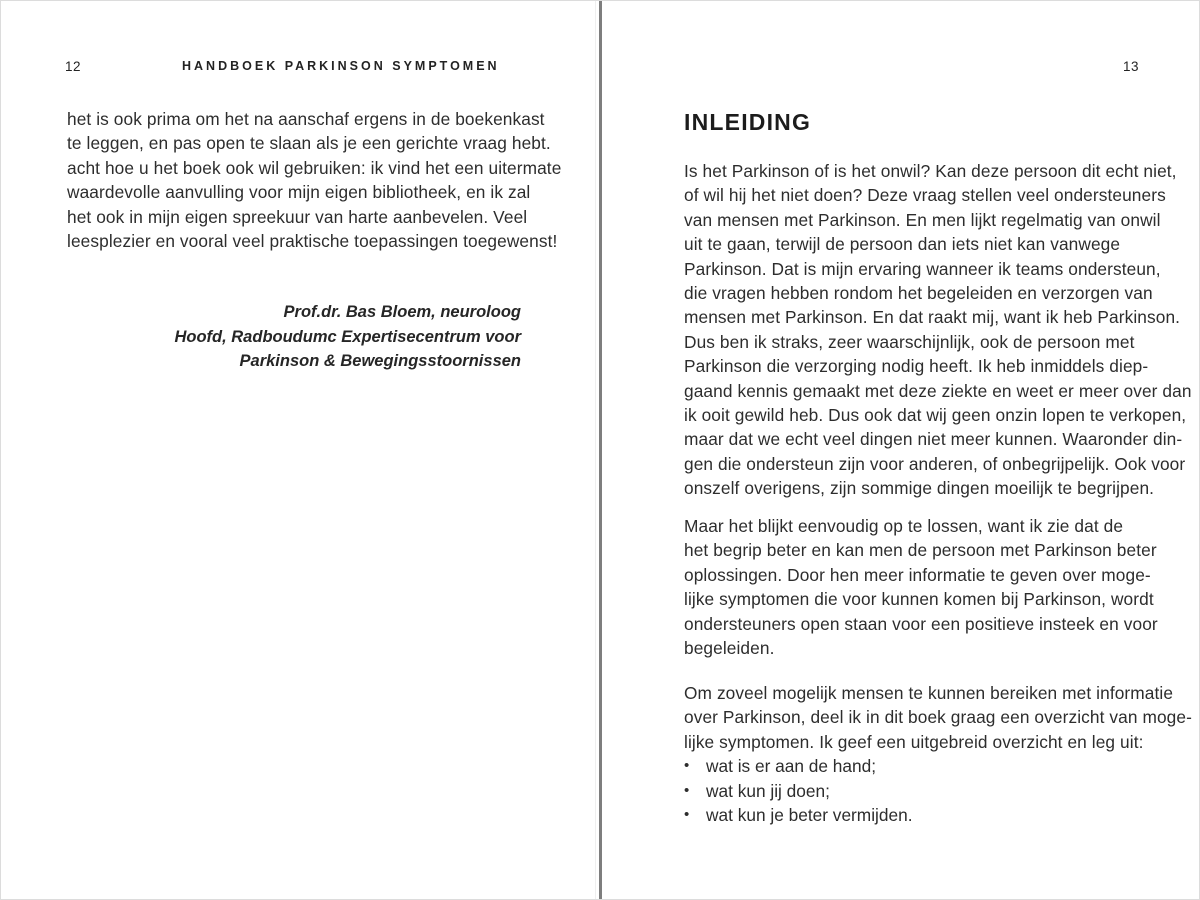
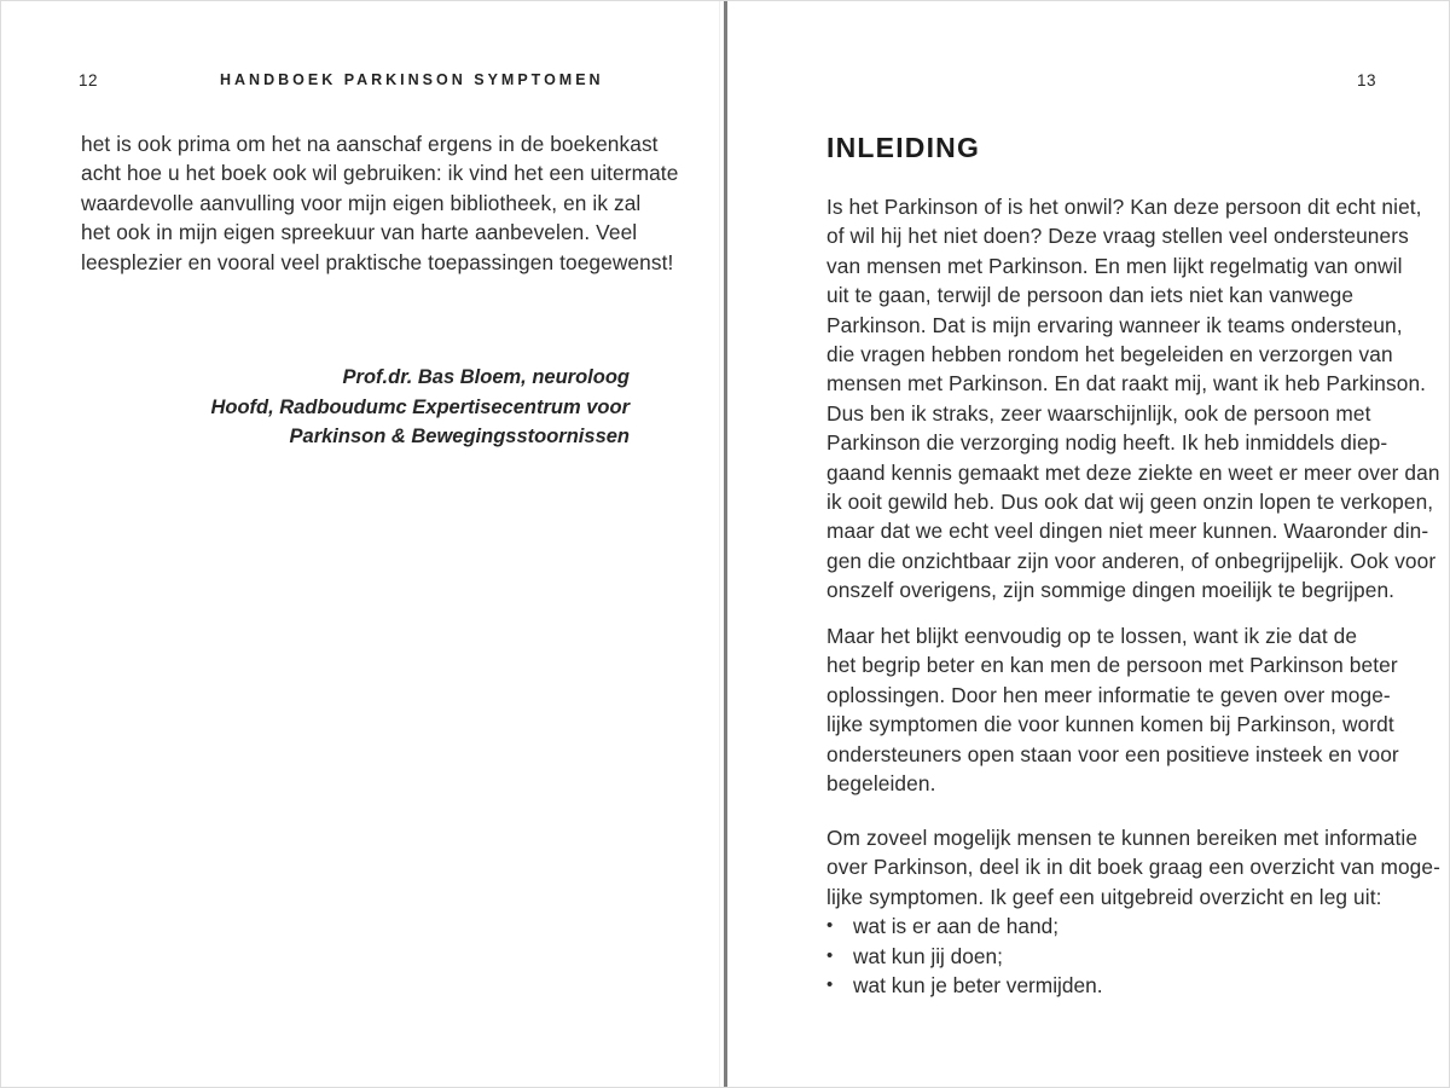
  12
  HANDBOEK PARKINSON SYMPTOMEN
  het is ook prima om het na aanschaf ergens in de boekenkast
- te leggen, en pas open te slaan als je een gerichte vraag hebt.
  acht hoe u het boek ook wil gebruiken: ik vind het een uitermate
  waardevolle aanvulling voor mijn eigen bibliotheek, en ik zal
  het ook in mijn eigen spreekuur van harte aanbevelen. Veel
  leesplezier en vooral veel praktische toepassingen toegewenst!
  Prof.dr. Bas Bloem, neuroloog
  Hoofd, Radboudumc Expertisecentrum voor
  Parkinson & Bewegingsstoornissen
  13
  INLEIDING
  Is het Parkinson of is het onwil? Kan deze persoon dit echt niet,
  of wil hij het niet doen? Deze vraag stellen veel ondersteuners
  van mensen met Parkinson. En men lijkt regelmatig van onwil
  uit te gaan, terwijl de persoon dan iets niet kan vanwege
  Parkinson. Dat is mijn ervaring wanneer ik teams ondersteun,
  die vragen hebben rondom het begeleiden en verzorgen van
  mensen met Parkinson. En dat raakt mij, want ik heb Parkinson.
  Dus ben ik straks, zeer waarschijnlijk, ook de persoon met
  Parkinson die verzorging nodig heeft. Ik heb inmiddels diep-
  gaand kennis gemaakt met deze ziekte en weet er meer over dan
  ik ooit gewild heb. Dus ook dat wij geen onzin lopen te verkopen,
  maar dat we echt veel dingen niet meer kunnen. Waaronder din-
- gen die ondersteun zijn voor anderen, of onbegrijpelijk. Ook voor
+ gen die onzichtbaar zijn voor anderen, of onbegrijpelijk. Ook voor
  onszelf overigens, zijn sommige dingen moeilijk te begrijpen.
  Maar het blijkt eenvoudig op te lossen, want ik zie dat de
  het begrip beter en kan men de persoon met Parkinson beter
  oplossingen. Door hen meer informatie te geven over moge-
  lijke symptomen die voor kunnen komen bij Parkinson, wordt
  ondersteuners open staan voor een positieve insteek en voor
  begeleiden.
  Om zoveel mogelijk mensen te kunnen bereiken met informatie
  over Parkinson, deel ik in dit boek graag een overzicht van moge-
  lijke symptomen. Ik geef een uitgebreid overzicht en leg uit:
  •
  wat is er aan de hand;
  •
  wat kun jij doen;
  •
  wat kun je beter vermijden.
